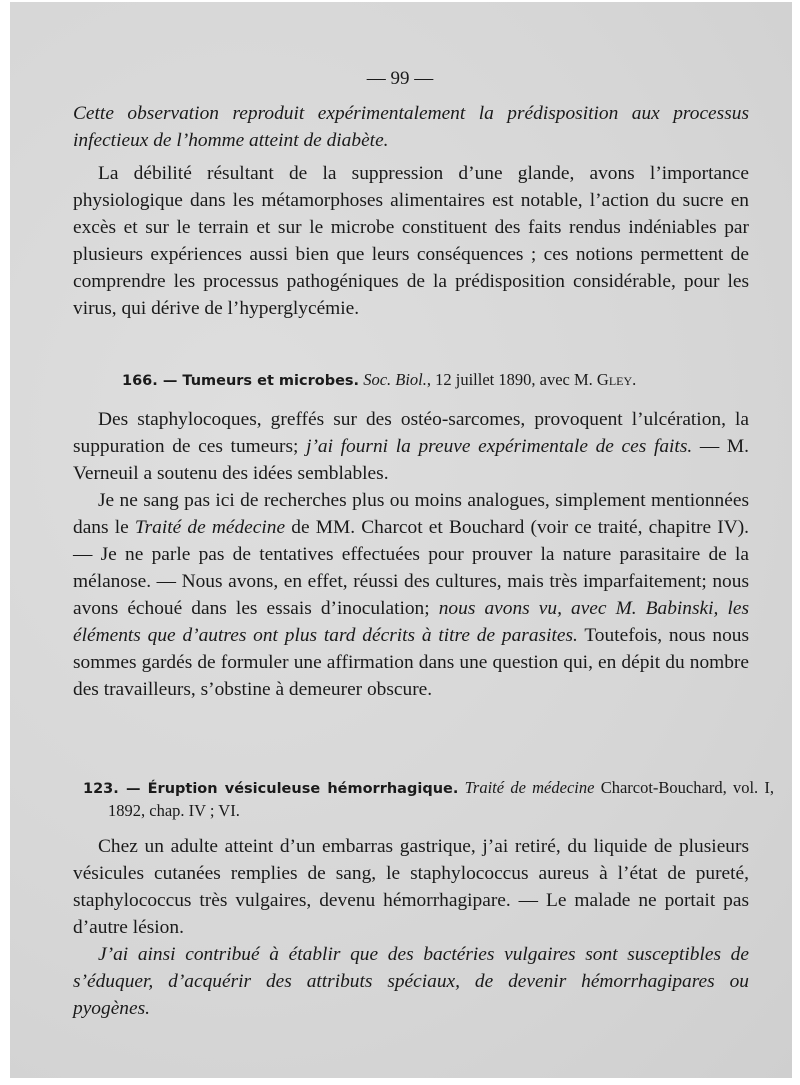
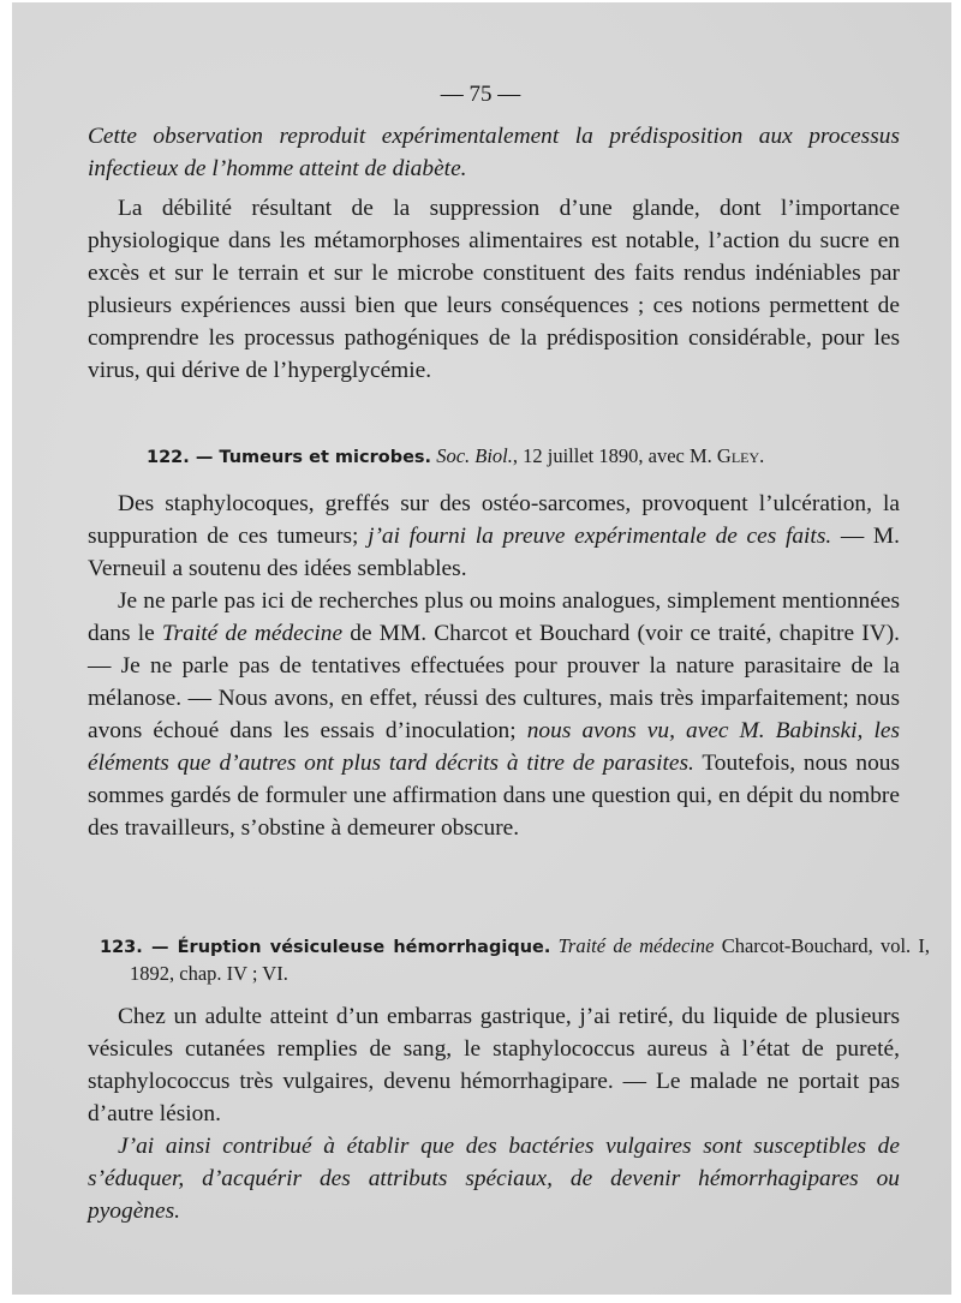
- — 99 —
+ — 75 —
  Cette observation reproduit expérimentalement la prédisposition aux processus infectieux de l’homme atteint de diabète.
- La débilité résultant de la suppression d’une glande, avons l’importance physiologique dans les métamorphoses alimentaires est notable, l’action du sucre en excès et sur le terrain et sur le microbe constituent des faits rendus indéniables par plusieurs expériences aussi bien que leurs conséquences ; ces notions permettent de comprendre les processus pathogéniques de la prédisposition considérable, pour les virus, qui dérive de l’hyperglycémie.
+ La débilité résultant de la suppression d’une glande, dont l’importance physiologique dans les métamorphoses alimentaires est notable, l’action du sucre en excès et sur le terrain et sur le microbe constituent des faits rendus indéniables par plusieurs expériences aussi bien que leurs conséquences ; ces notions permettent de comprendre les processus pathogéniques de la prédisposition considérable, pour les virus, qui dérive de l’hyperglycémie.
- 166. — Tumeurs et microbes. Soc. Biol., 12 juillet 1890, avec M. Gley.
+ 122. — Tumeurs et microbes. Soc. Biol., 12 juillet 1890, avec M. Gley.
  Des staphylocoques, greffés sur des ostéo-sarcomes, provoquent l’ulcération, la suppuration de ces tumeurs; j’ai fourni la preuve expérimentale de ces faits. — M. Verneuil a soutenu des idées semblables.
- Je ne sang pas ici de recherches plus ou moins analogues, simplement mentionnées dans le Traité de médecine de MM. Charcot et Bouchard (voir ce traité, chapitre IV). — Je ne parle pas de tentatives effectuées pour prouver la nature parasitaire de la mélanose. — Nous avons, en effet, réussi des cultures, mais très imparfaitement; nous avons échoué dans les essais d’inoculation; nous avons vu, avec M. Babinski, les éléments que d’autres ont plus tard décrits à titre de parasites. Toutefois, nous nous sommes gardés de formuler une affirmation dans une question qui, en dépit du nombre des travailleurs, s’obstine à demeurer obscure.
+ Je ne parle pas ici de recherches plus ou moins analogues, simplement mentionnées dans le Traité de médecine de MM. Charcot et Bouchard (voir ce traité, chapitre IV). — Je ne parle pas de tentatives effectuées pour prouver la nature parasitaire de la mélanose. — Nous avons, en effet, réussi des cultures, mais très imparfaitement; nous avons échoué dans les essais d’inoculation; nous avons vu, avec M. Babinski, les éléments que d’autres ont plus tard décrits à titre de parasites. Toutefois, nous nous sommes gardés de formuler une affirmation dans une question qui, en dépit du nombre des travailleurs, s’obstine à demeurer obscure.
  123. — Éruption vésiculeuse hémorrhagique. Traité de médecine Charcot-Bouchard, vol. I, 1892, chap. IV ; VI.
  Chez un adulte atteint d’un embarras gastrique, j’ai retiré, du liquide de plusieurs vésicules cutanées remplies de sang, le staphylococcus aureus à l’état de pureté, staphylococcus très vulgaires, devenu hémorrhagipare. — Le malade ne portait pas d’autre lésion.
  J’ai ainsi contribué à établir que des bactéries vulgaires sont susceptibles de s’éduquer, d’acquérir des attributs spéciaux, de devenir hémorrhagipares ou pyogènes.
